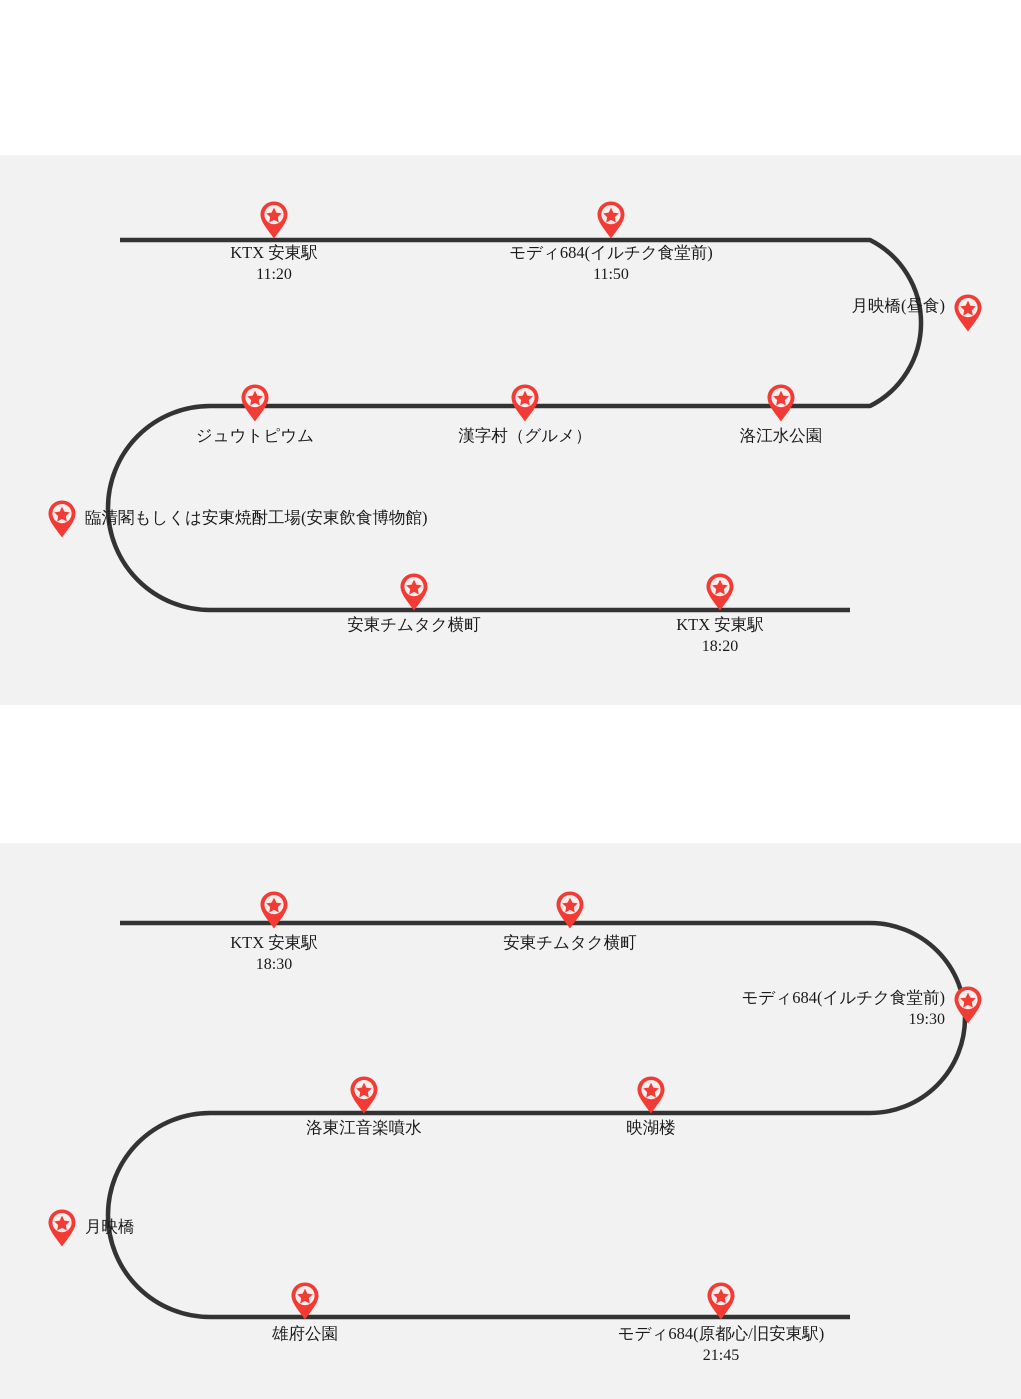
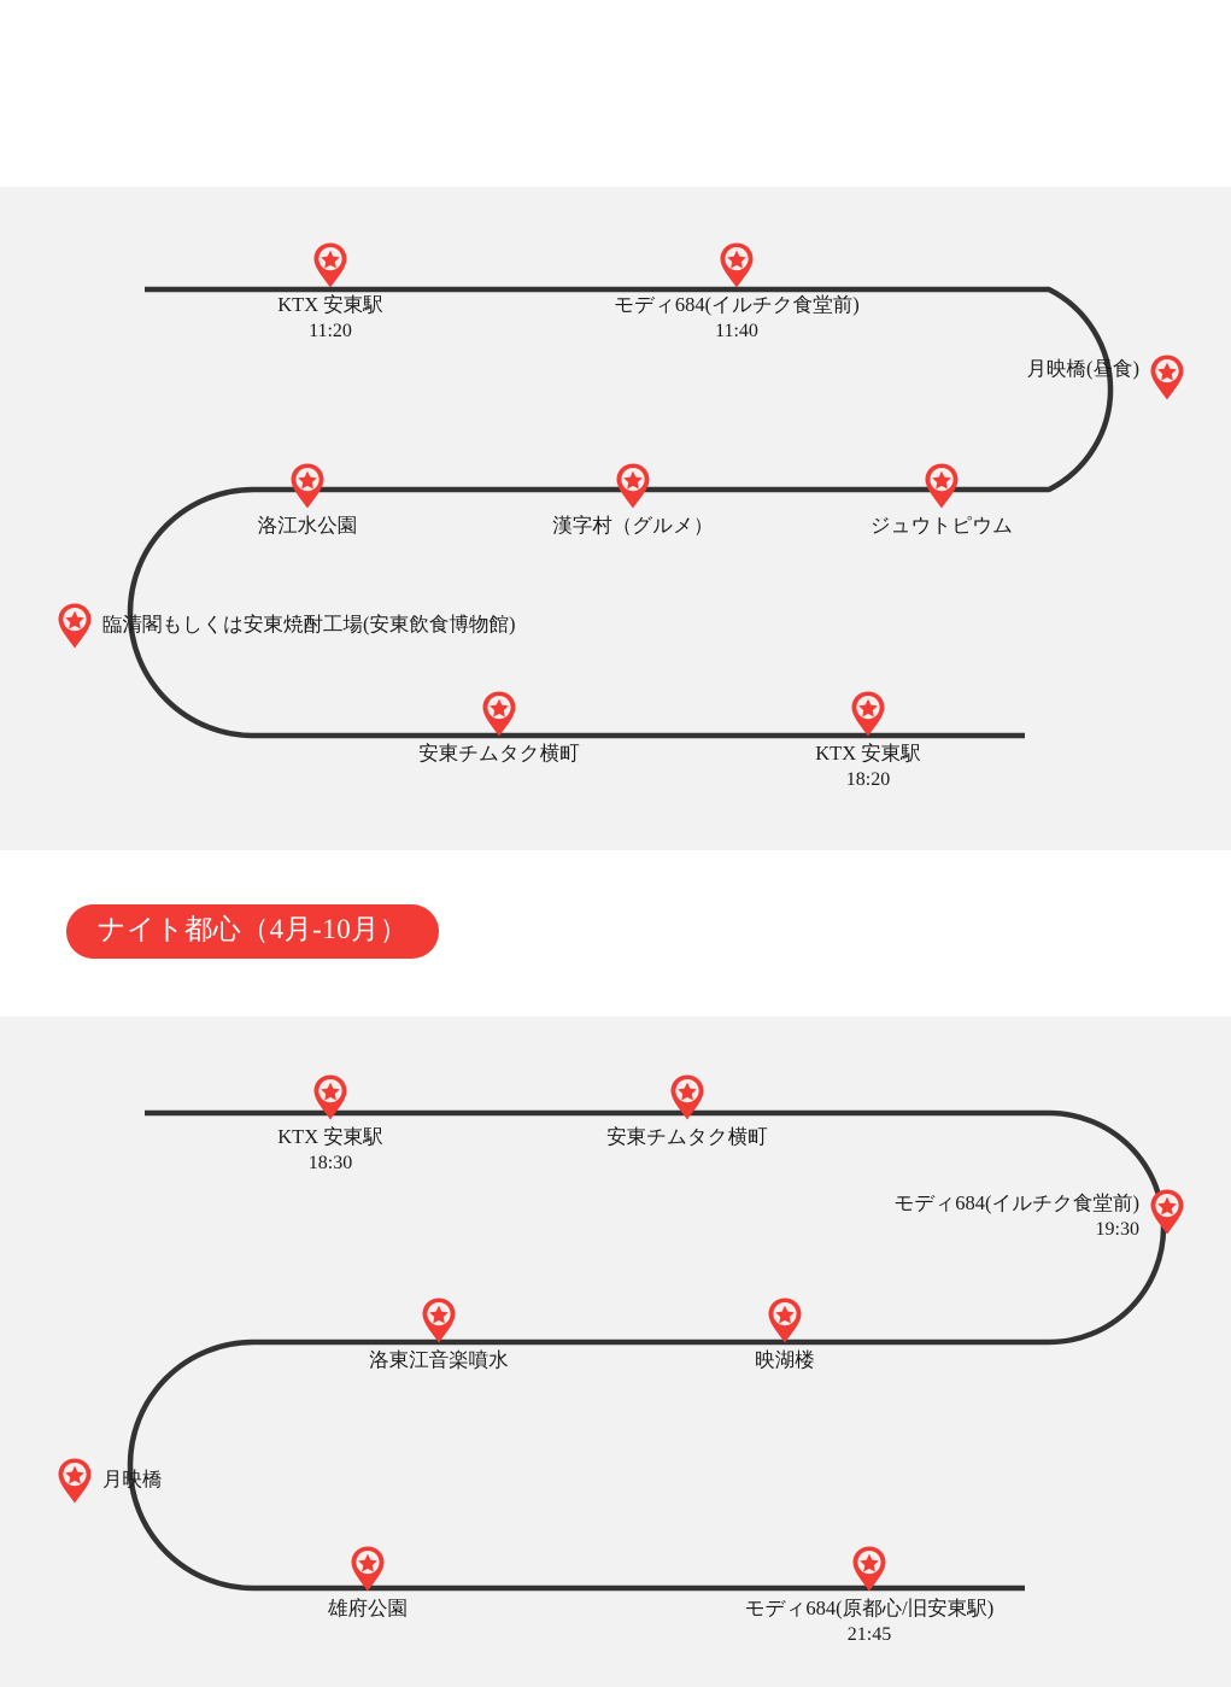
+ ナイト都心（4月-10月）
  KTX 安東駅
  11:20
  モディ684(イルチク食堂前)
- 11:50
+ 11:40
  月映橋(昼食)
- ジュウトピウム
+ 洛江水公園
  漢字村（グルメ）
- 洛江水公園
+ ジュウトピウム
  臨清閣もしくは安東焼酎工場(安東飲食博物館)
  安東チムタク横町
  KTX 安東駅
  18:20
  KTX 安東駅
  18:30
  安東チムタク横町
  モディ684(イルチク食堂前)
  19:30
  洛東江音楽噴水
  映湖楼
  月映橋
  雄府公園
  モディ684(原都心/旧安東駅)
  21:45
